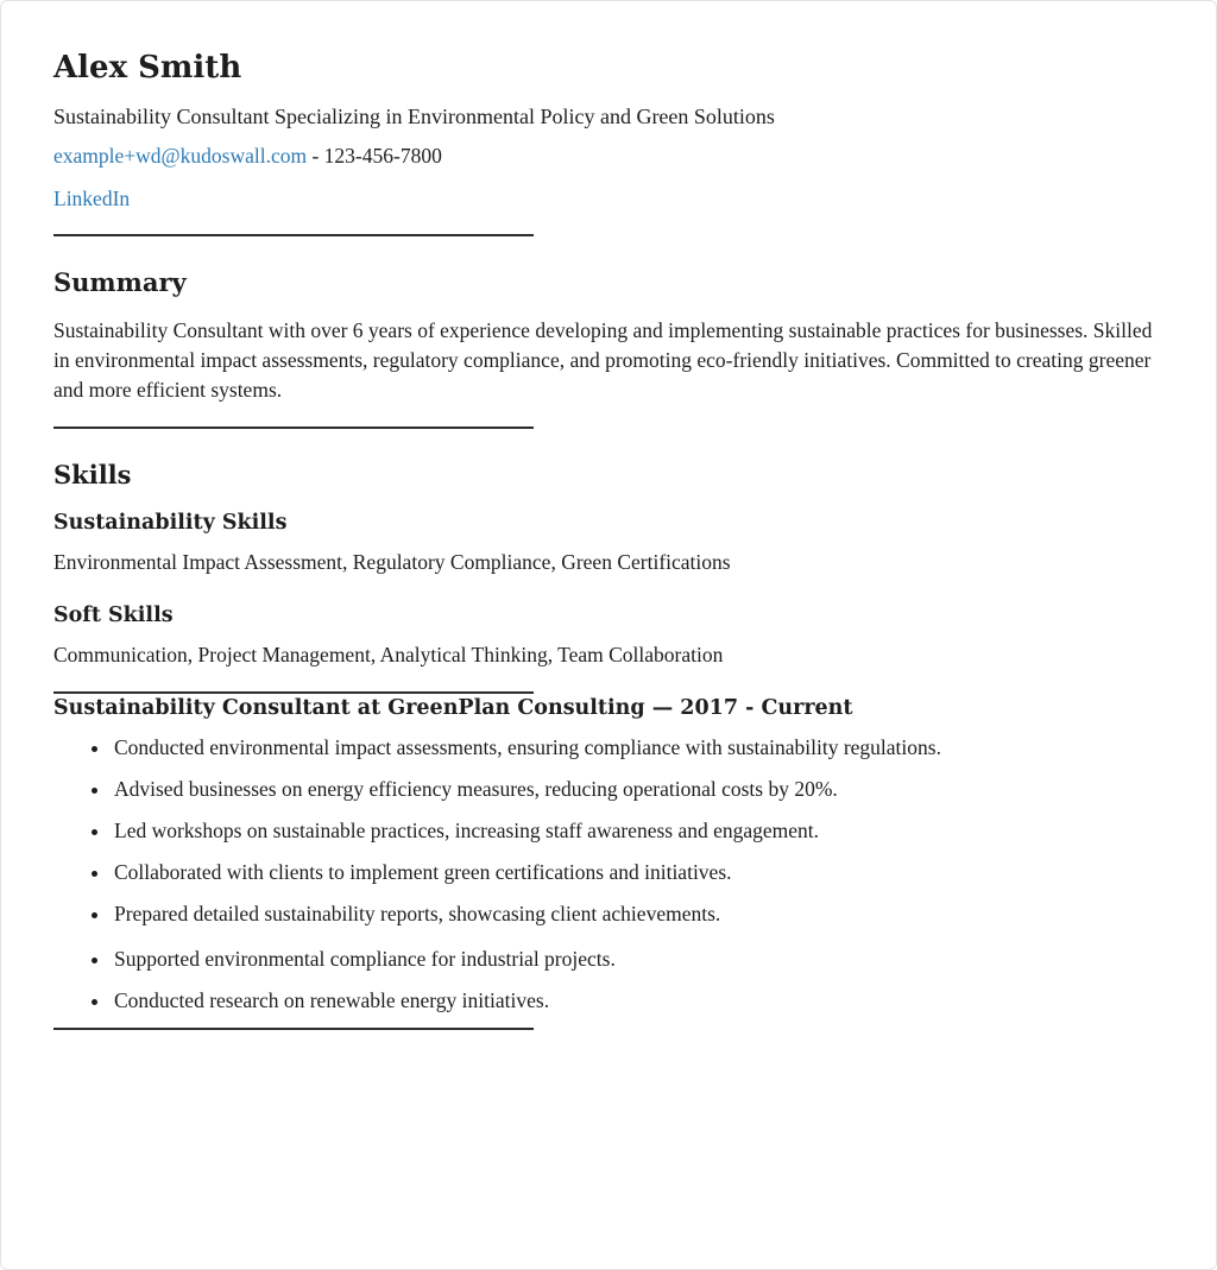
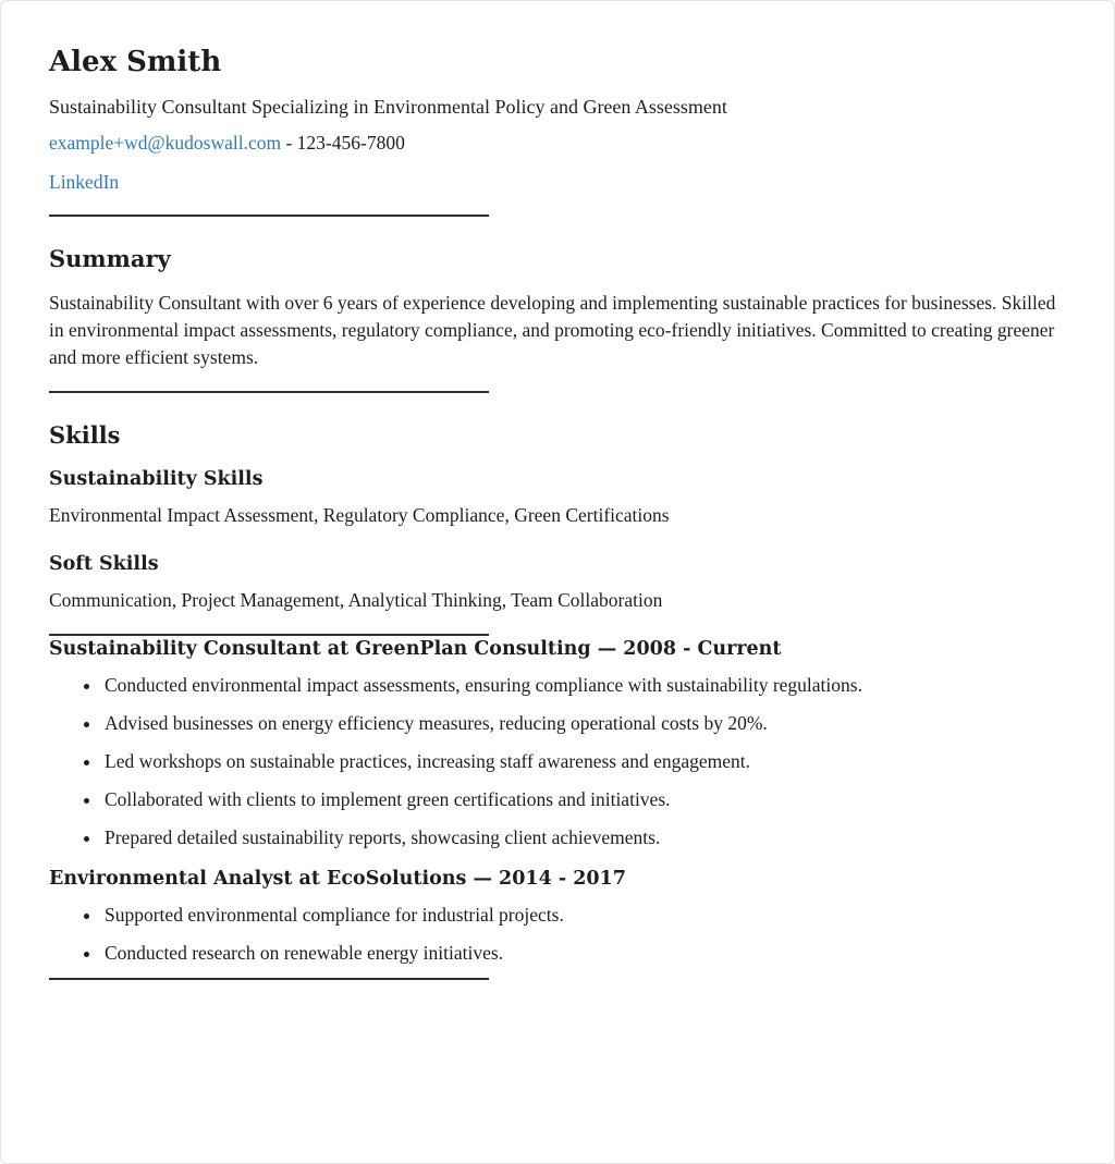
  Alex Smith
- Sustainability Consultant Specializing in Environmental Policy and Green Solutions
+ Sustainability Consultant Specializing in Environmental Policy and Green Assessment
  example+wd@kudoswall.com - 123-456-7800
  LinkedIn
  Summary
  Sustainability Consultant with over 6 years of experience developing and implementing sustainable practices for businesses. Skilled in environmental impact assessments, regulatory compliance, and promoting eco-friendly initiatives. Committed to creating greener and more efficient systems.
  Skills
  Sustainability Skills
  Environmental Impact Assessment, Regulatory Compliance, Green Certifications
  Soft Skills
  Communication, Project Management, Analytical Thinking, Team Collaboration
- Sustainability Consultant at GreenPlan Consulting — 2017 - Current
+ Sustainability Consultant at GreenPlan Consulting — 2008 - Current
  Conducted environmental impact assessments, ensuring compliance with sustainability regulations.
  Advised businesses on energy efficiency measures, reducing operational costs by 20%.
  Led workshops on sustainable practices, increasing staff awareness and engagement.
  Collaborated with clients to implement green certifications and initiatives.
  Prepared detailed sustainability reports, showcasing client achievements.
+ Environmental Analyst at EcoSolutions — 2014 - 2017
  Supported environmental compliance for industrial projects.
  Conducted research on renewable energy initiatives.
